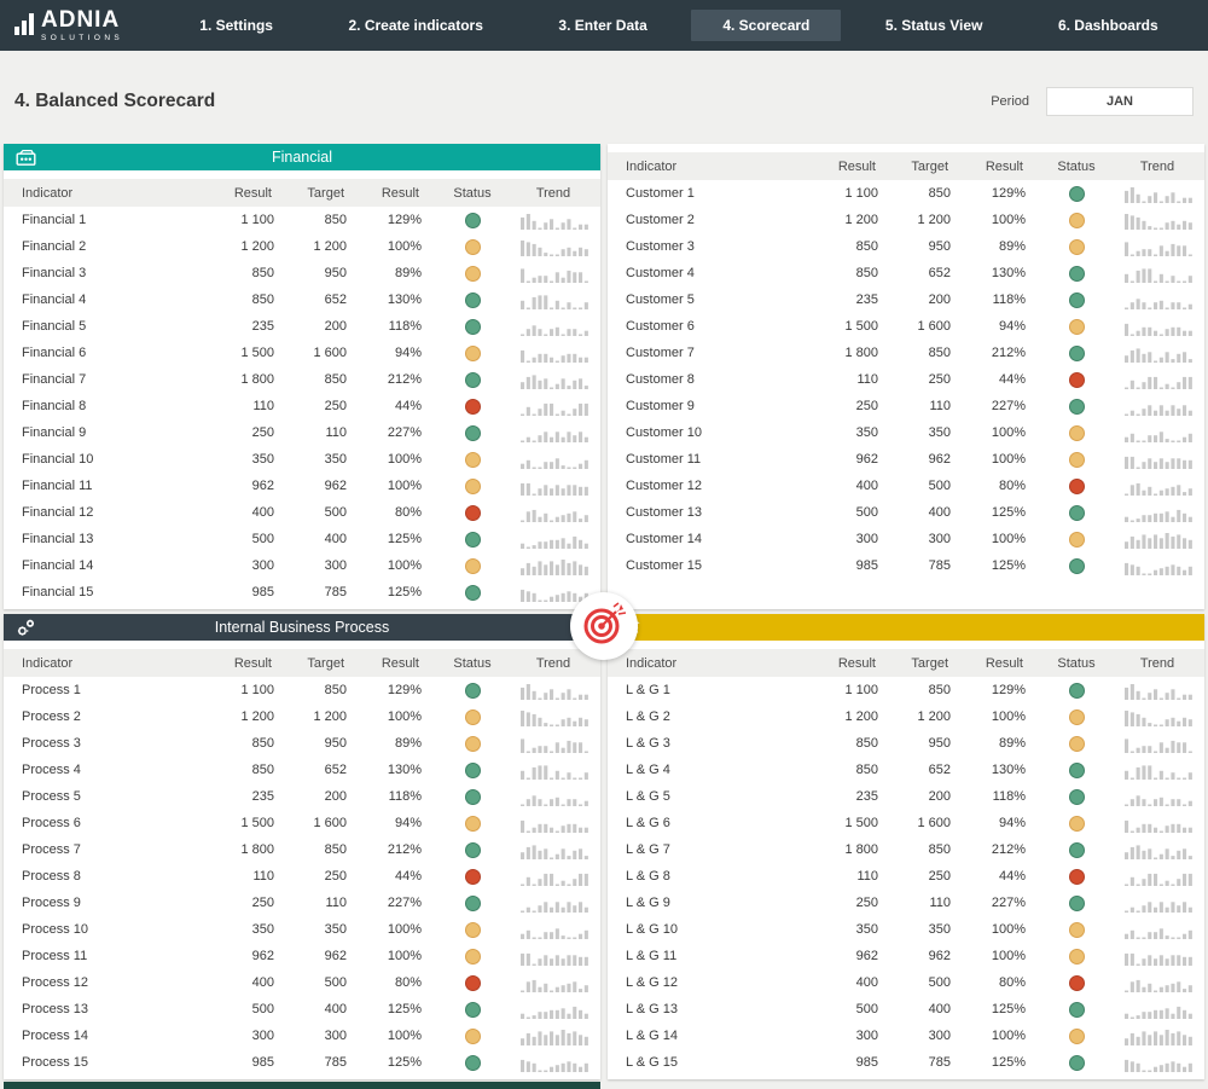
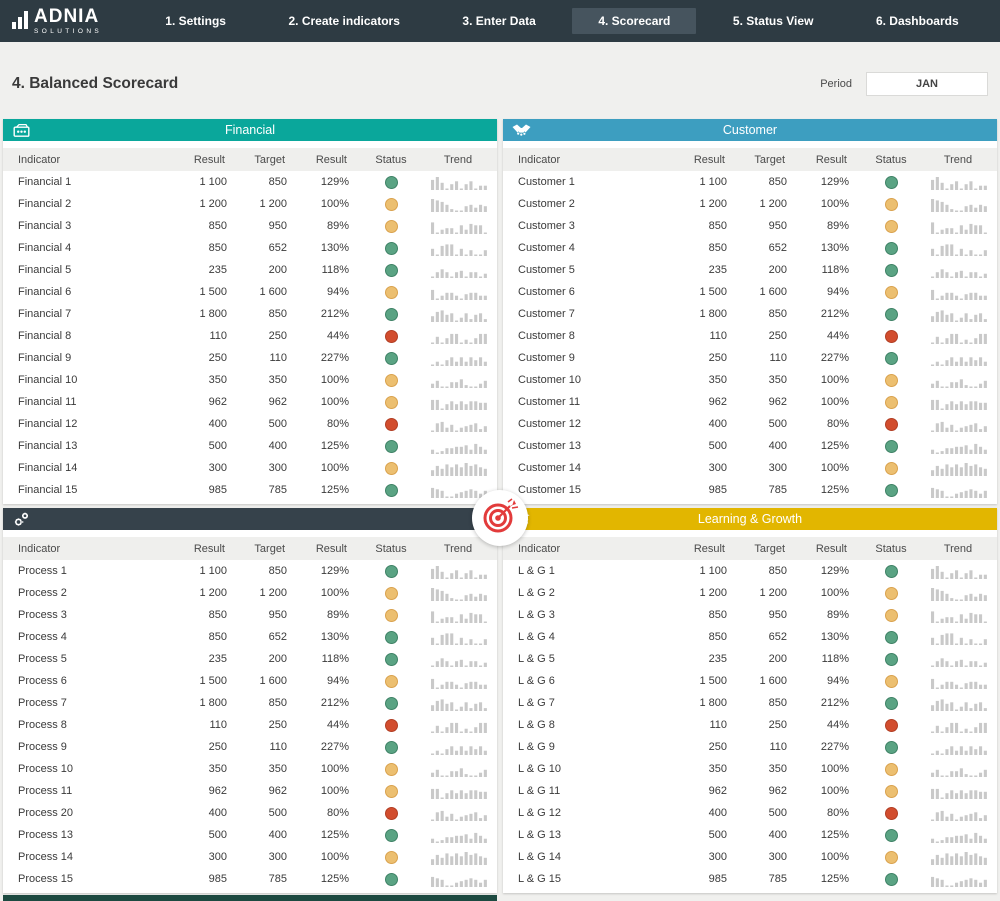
  ADNIA
  1. Settings
  2. Create indicators
  3. Enter Data
  4. Scorecard
  5. Status View
  6. Dashboards
  4. Balanced Scorecard
  Period
  JAN
  Financial
  Indicator
  Result
  Target
  Result
  Status
  Trend
  Financial 1
  1 100
  850
  129%
  Financial 2
  1 200
  1 200
  100%
  Financial 3
  850
  950
  89%
  Financial 4
  850
  652
  130%
  Financial 5
  235
  200
  118%
  Financial 6
  1 500
  1 600
  94%
  Financial 7
  1 800
  850
  212%
  Financial 8
  110
  250
  44%
  Financial 9
  250
  110
  227%
  Financial 10
  350
  350
  100%
  Financial 11
  962
  962
  100%
  Financial 12
  400
  500
  80%
  Financial 13
  500
  400
  125%
  Financial 14
  300
  300
  100%
  Financial 15
  985
  785
  125%
+ Customer
  Indicator
  Result
  Target
  Result
  Status
  Trend
  Customer 1
  1 100
  850
  129%
  Customer 2
  1 200
  1 200
  100%
  Customer 3
  850
  950
  89%
  Customer 4
  850
  652
  130%
  Customer 5
  235
  200
  118%
  Customer 6
  1 500
  1 600
  94%
  Customer 7
  1 800
  850
  212%
  Customer 8
  110
  250
  44%
  Customer 9
  250
  110
  227%
  Customer 10
  350
  350
  100%
  Customer 11
  962
  962
  100%
  Customer 12
  400
  500
  80%
  Customer 13
  500
  400
  125%
  Customer 14
  300
  300
  100%
  Customer 15
  985
  785
  125%
- Internal Business Process
  Indicator
  Result
  Target
  Result
  Status
  Trend
  Process 1
  1 100
  850
  129%
  Process 2
  1 200
  1 200
  100%
  Process 3
  850
  950
  89%
  Process 4
  850
  652
  130%
  Process 5
  235
  200
  118%
  Process 6
  1 500
  1 600
  94%
  Process 7
  1 800
  850
  212%
  Process 8
  110
  250
  44%
  Process 9
  250
  110
  227%
  Process 10
  350
  350
  100%
  Process 11
  962
  962
  100%
- Process 12
+ Process 20
  400
  500
  80%
  Process 13
  500
  400
  125%
  Process 14
  300
  300
  100%
  Process 15
  985
  785
  125%
+ Learning & Growth
  Indicator
  Result
  Target
  Result
  Status
  Trend
  L & G 1
  1 100
  850
  129%
  L & G 2
  1 200
  1 200
  100%
  L & G 3
  850
  950
  89%
  L & G 4
  850
  652
  130%
  L & G 5
  235
  200
  118%
  L & G 6
  1 500
  1 600
  94%
  L & G 7
  1 800
  850
  212%
  L & G 8
  110
  250
  44%
  L & G 9
  250
  110
  227%
  L & G 10
  350
  350
  100%
  L & G 11
  962
  962
  100%
  L & G 12
  400
  500
  80%
  L & G 13
  500
  400
  125%
  L & G 14
  300
  300
  100%
  L & G 15
  985
  785
  125%
